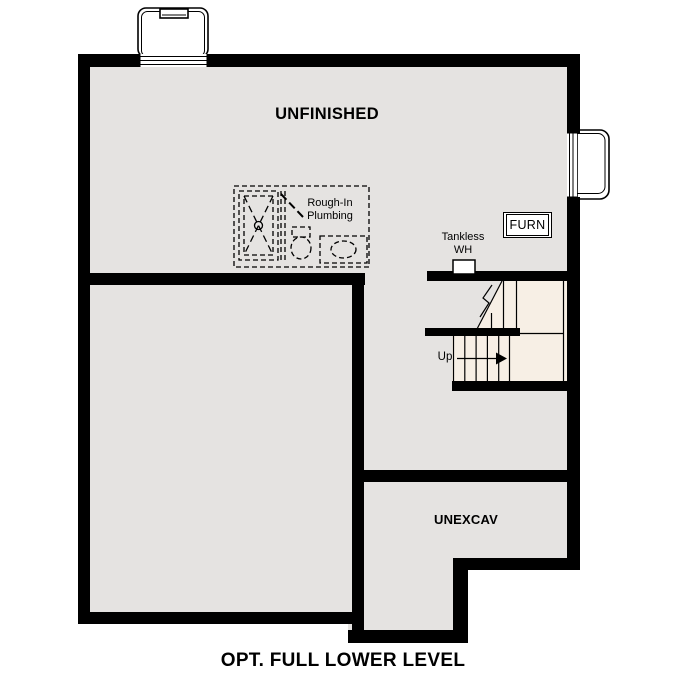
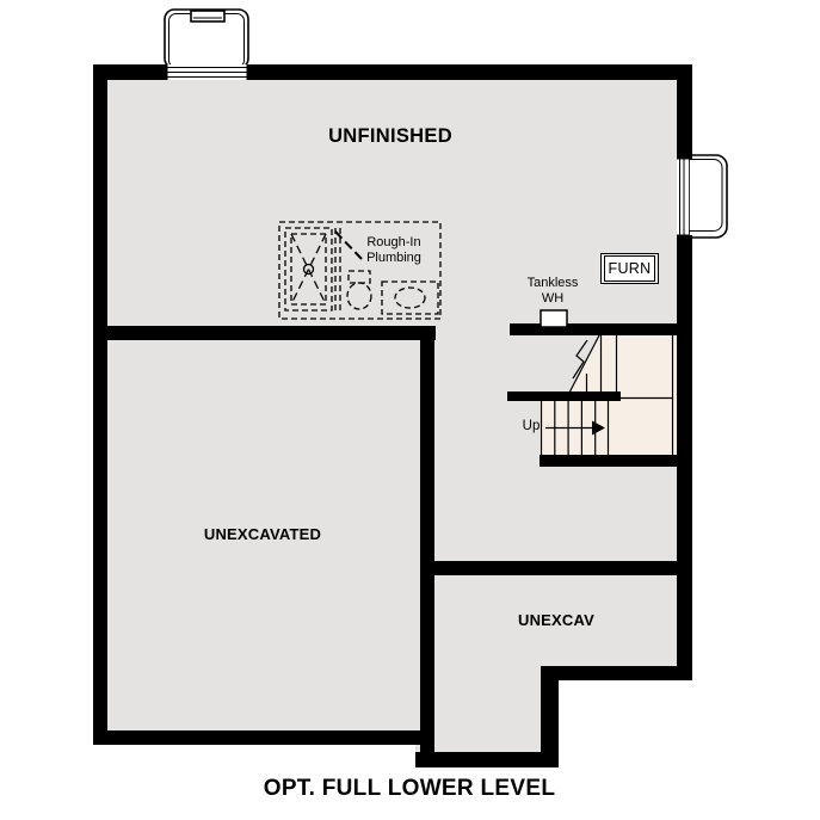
  UNFINISHED
  Rough-In
  Plumbing
  Tankless
  WH
  FURN
  Up
+ UNEXCAVATED
  UNEXCAV
  OPT. FULL LOWER LEVEL
